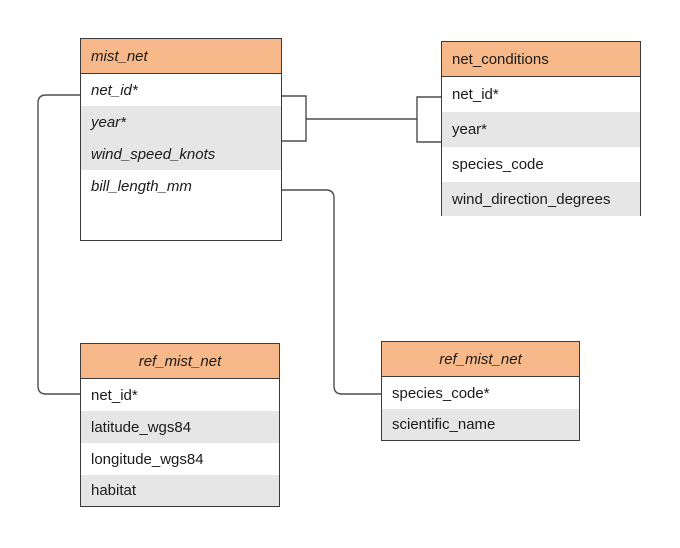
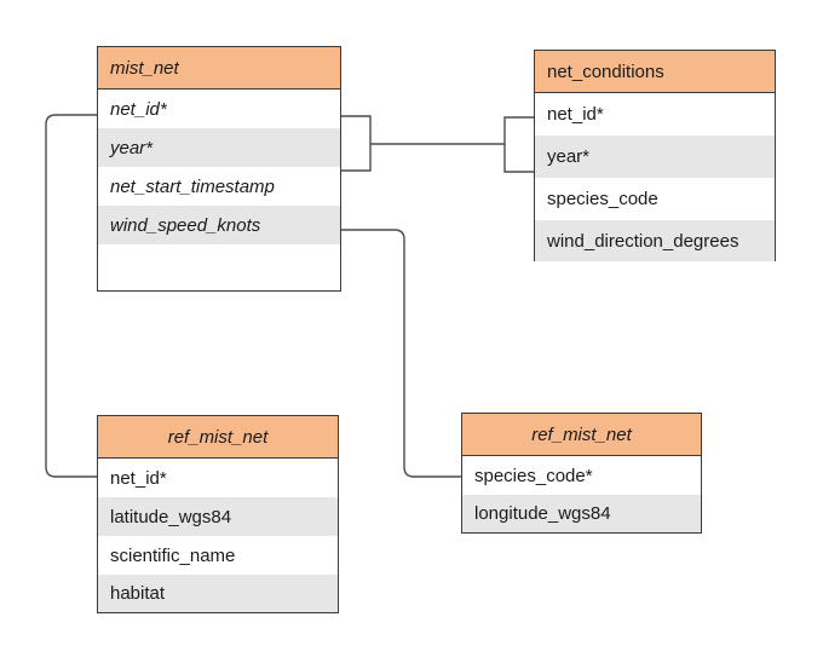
  mist_net
  net_id*
  year*
+ net_start_timestamp
  wind_speed_knots
- bill_length_mm
  net_conditions
  net_id*
  year*
  species_code
  wind_direction_degrees
  ref_mist_net
  net_id*
  latitude_wgs84
- longitude_wgs84
+ scientific_name
  habitat
  ref_mist_net
  species_code*
- scientific_name
+ longitude_wgs84
